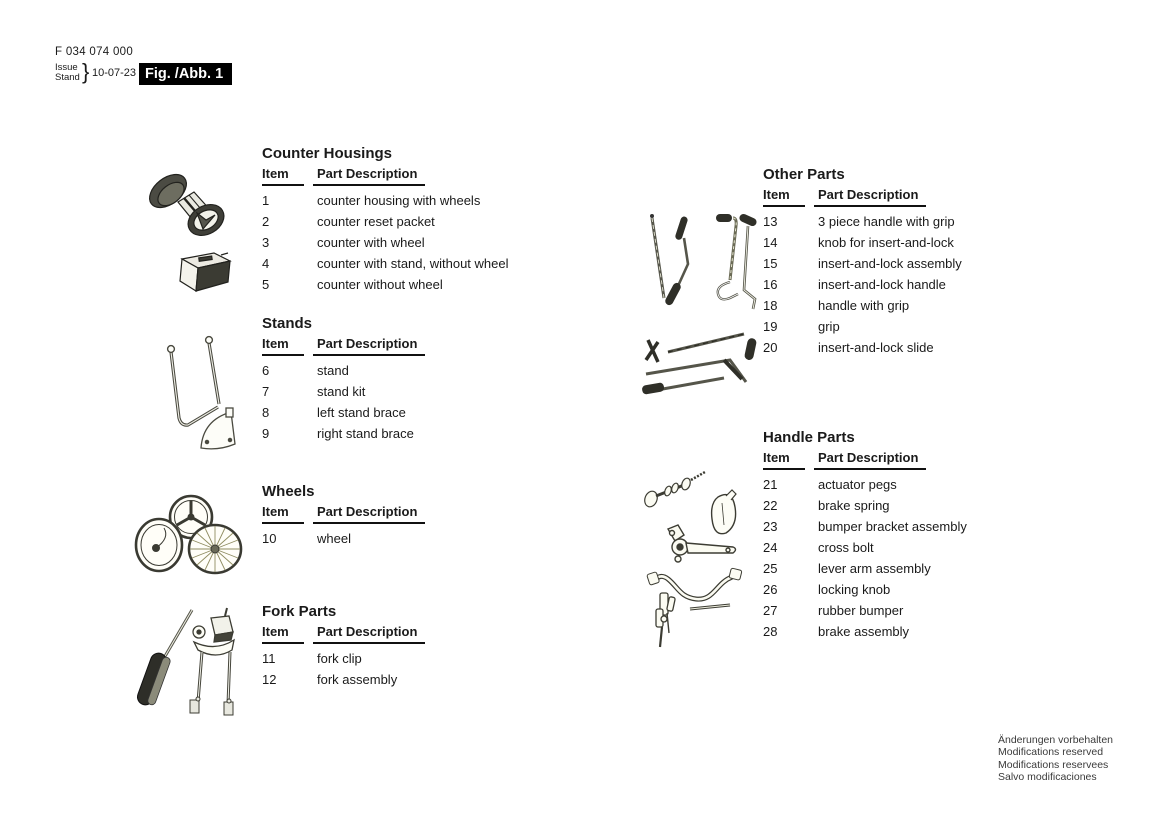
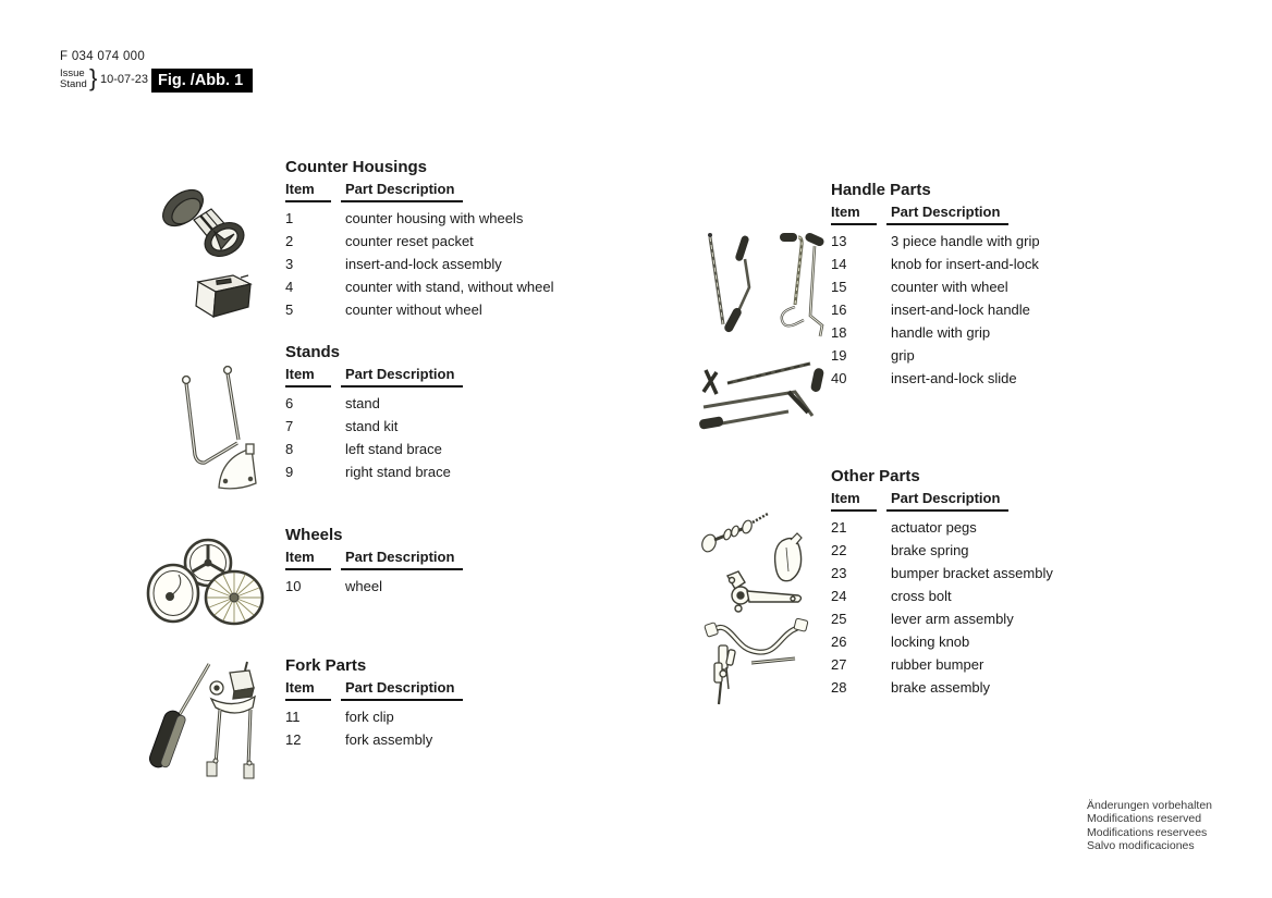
  F 034 074 000
  Issue
  Stand
  }
  10-07-23
  Fig. /Abb. 1
  Counter Housings
  Item
  Part Description
  1
  counter housing with wheels
  2
  counter reset packet
  3
- counter with wheel
+ insert-and-lock assembly
  4
  counter with stand, without wheel
  5
  counter without wheel
  Stands
  Item
  Part Description
  6
  stand
  7
  stand kit
  8
  left stand brace
  9
  right stand brace
  Wheels
  Item
  Part Description
  10
  wheel
  Fork Parts
  Item
  Part Description
  11
  fork clip
  12
  fork assembly
- Other Parts
+ Handle Parts
  Item
  Part Description
  13
  3 piece handle with grip
  14
  knob for insert-and-lock
  15
- insert-and-lock assembly
+ counter with wheel
  16
  insert-and-lock handle
  18
  handle with grip
  19
  grip
- 20
+ 40
  insert-and-lock slide
- Handle Parts
+ Other Parts
  Item
  Part Description
  21
  actuator pegs
  22
  brake spring
  23
  bumper bracket assembly
  24
  cross bolt
  25
  lever arm assembly
  26
  locking knob
  27
  rubber bumper
  28
  brake assembly
  Änderungen vorbehalten
  Modifications reserved
  Modifications reservees
  Salvo modificaciones
